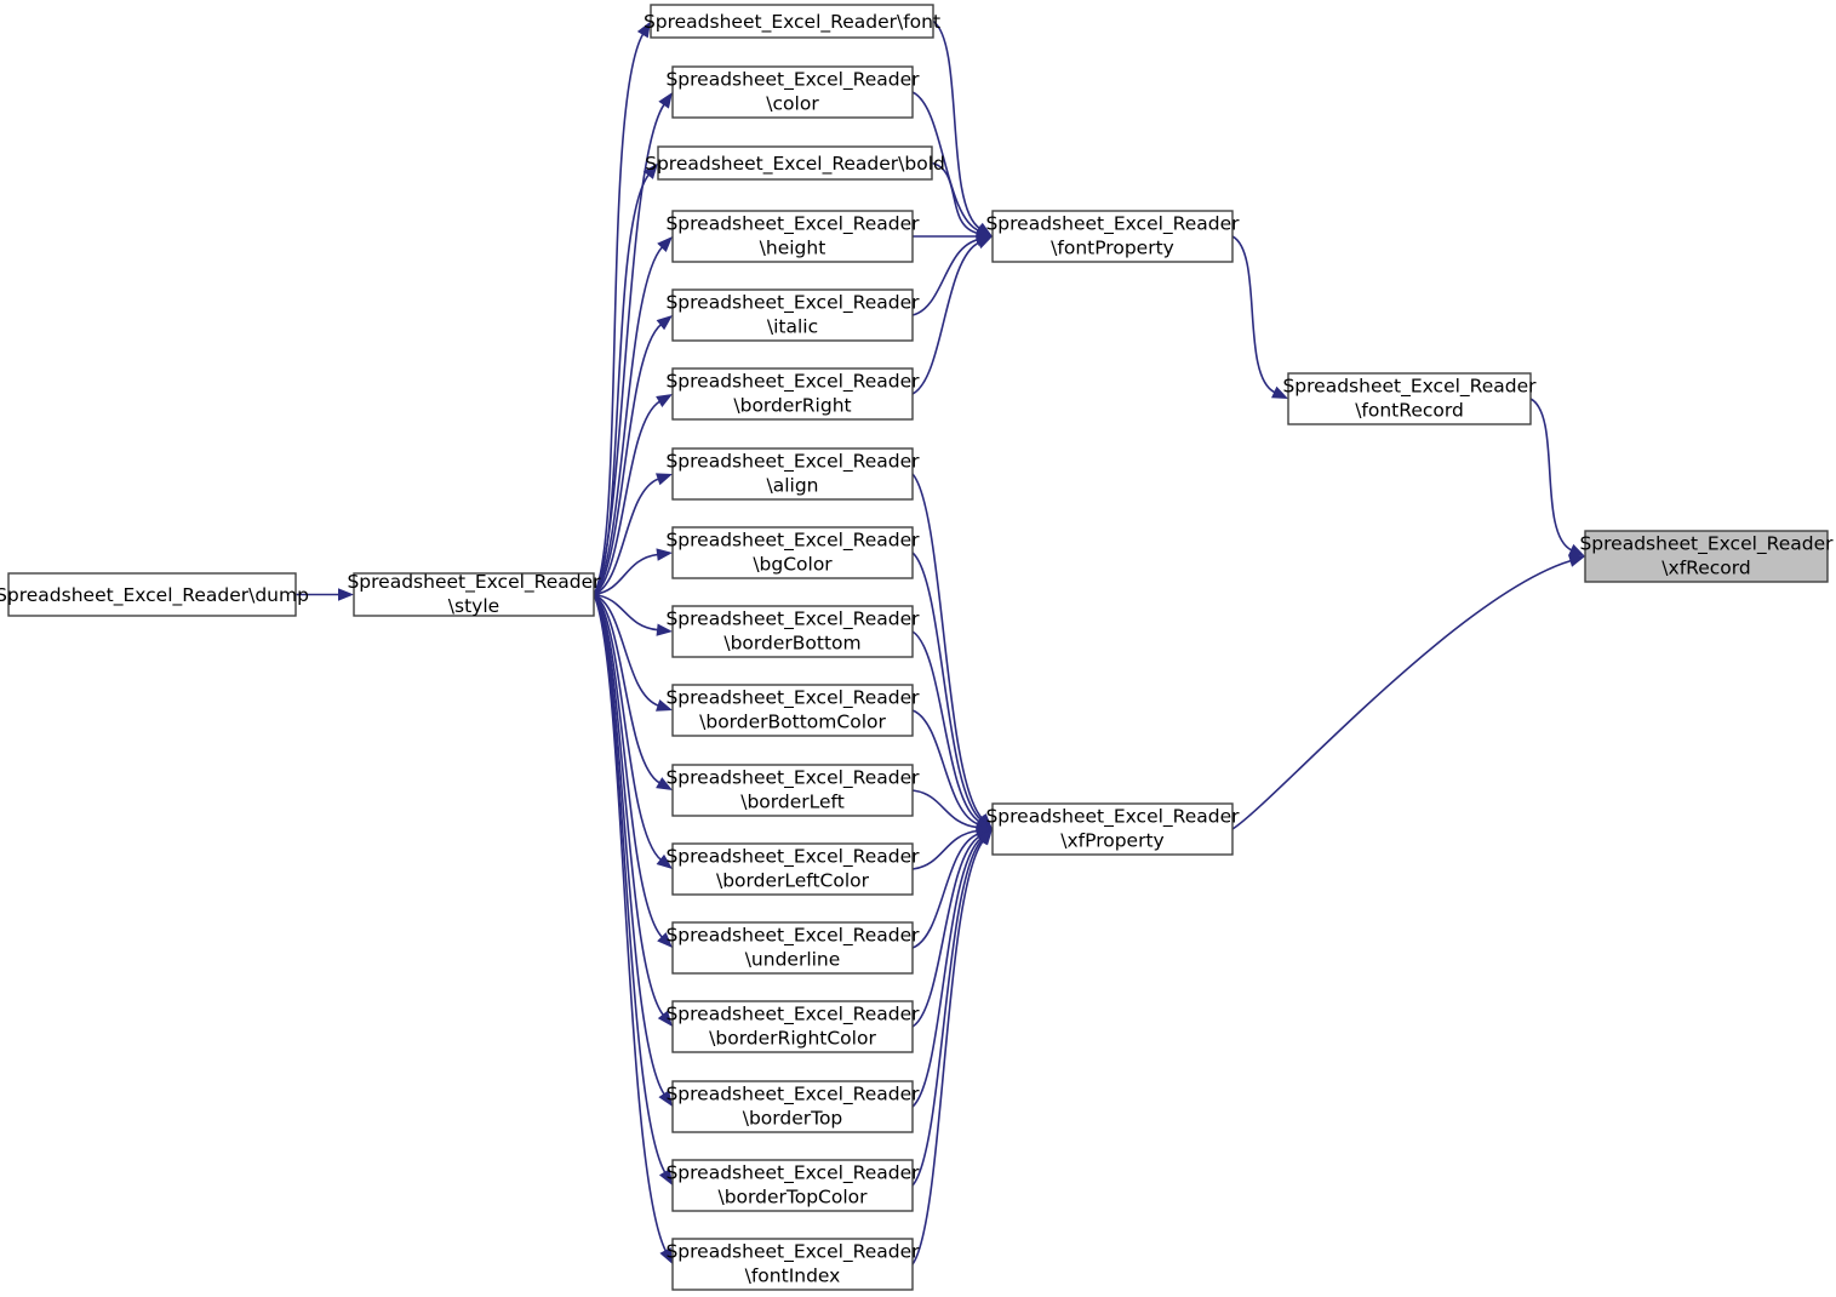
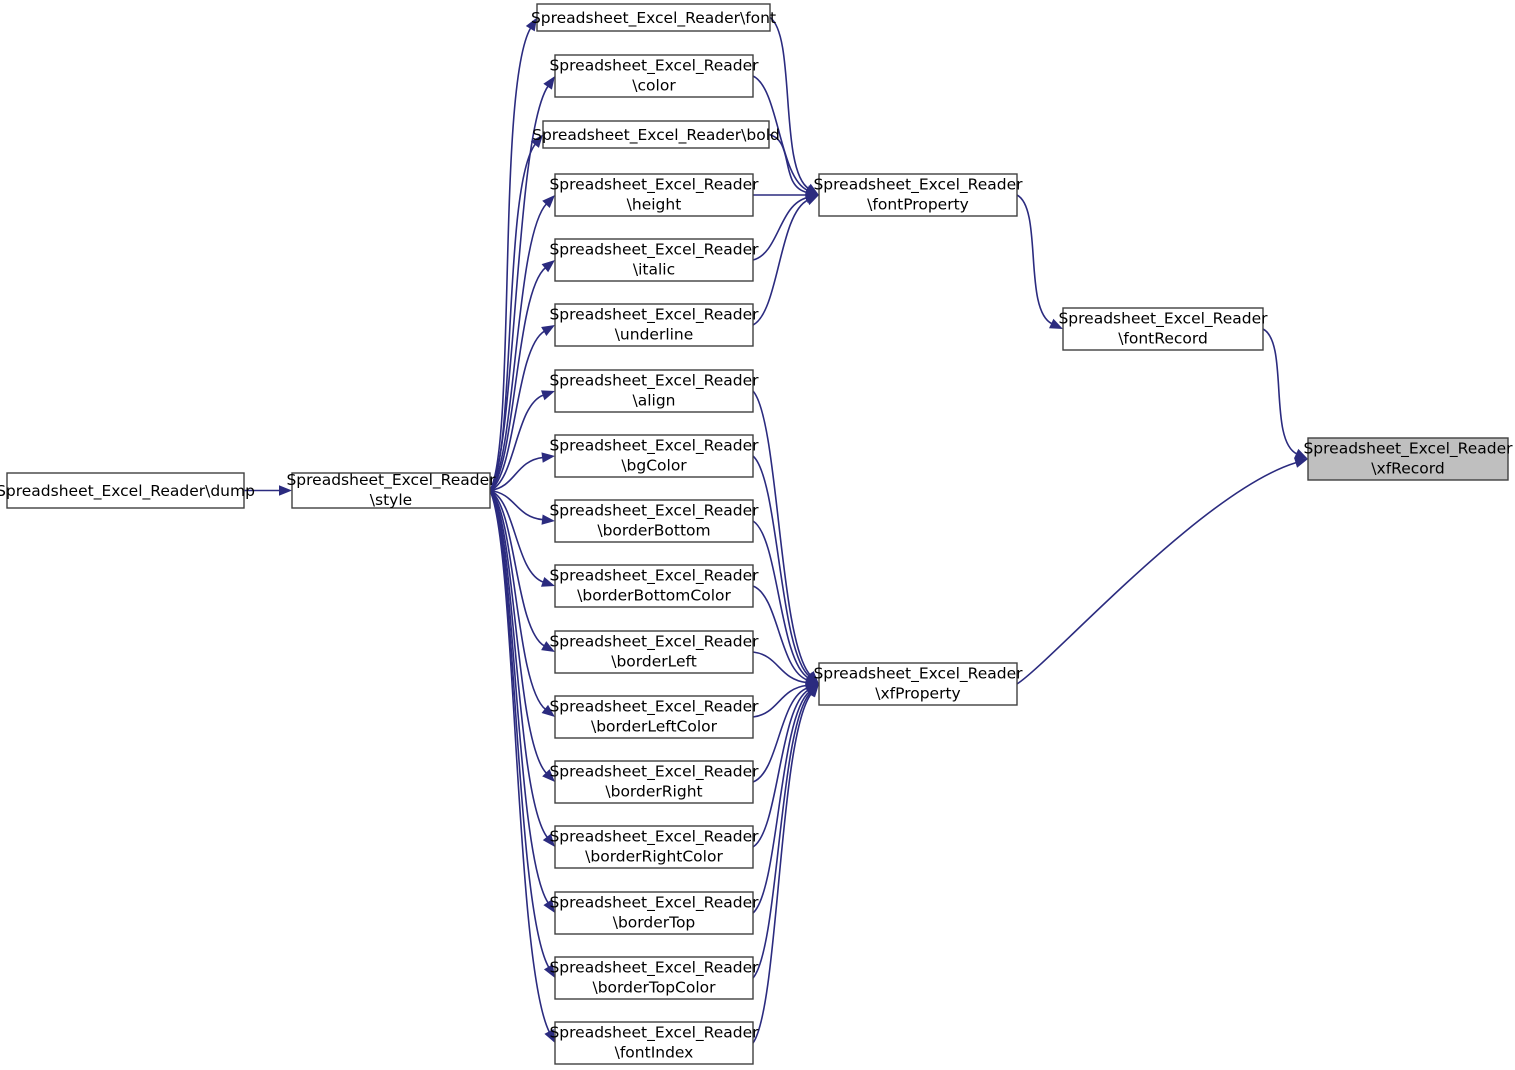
  Spreadsheet_Excel_Reader\dump
  Spreadsheet_Excel_Reader
  \style
  Spreadsheet_Excel_Reader\font
  Spreadsheet_Excel_Reader
  \color
  Spreadsheet_Excel_Reader\bold
  Spreadsheet_Excel_Reader
  \height
  Spreadsheet_Excel_Reader
  \italic
  Spreadsheet_Excel_Reader
- \borderRight
+ \underline
  Spreadsheet_Excel_Reader
  \align
  Spreadsheet_Excel_Reader
  \bgColor
  Spreadsheet_Excel_Reader
  \borderBottom
  Spreadsheet_Excel_Reader
  \borderBottomColor
  Spreadsheet_Excel_Reader
  \borderLeft
  Spreadsheet_Excel_Reader
  \borderLeftColor
  Spreadsheet_Excel_Reader
- \underline
+ \borderRight
  Spreadsheet_Excel_Reader
  \borderRightColor
  Spreadsheet_Excel_Reader
  \borderTop
  Spreadsheet_Excel_Reader
  \borderTopColor
  Spreadsheet_Excel_Reader
  \fontIndex
  Spreadsheet_Excel_Reader
  \fontProperty
  Spreadsheet_Excel_Reader
  \xfProperty
  Spreadsheet_Excel_Reader
  \fontRecord
  Spreadsheet_Excel_Reader
  \xfRecord
